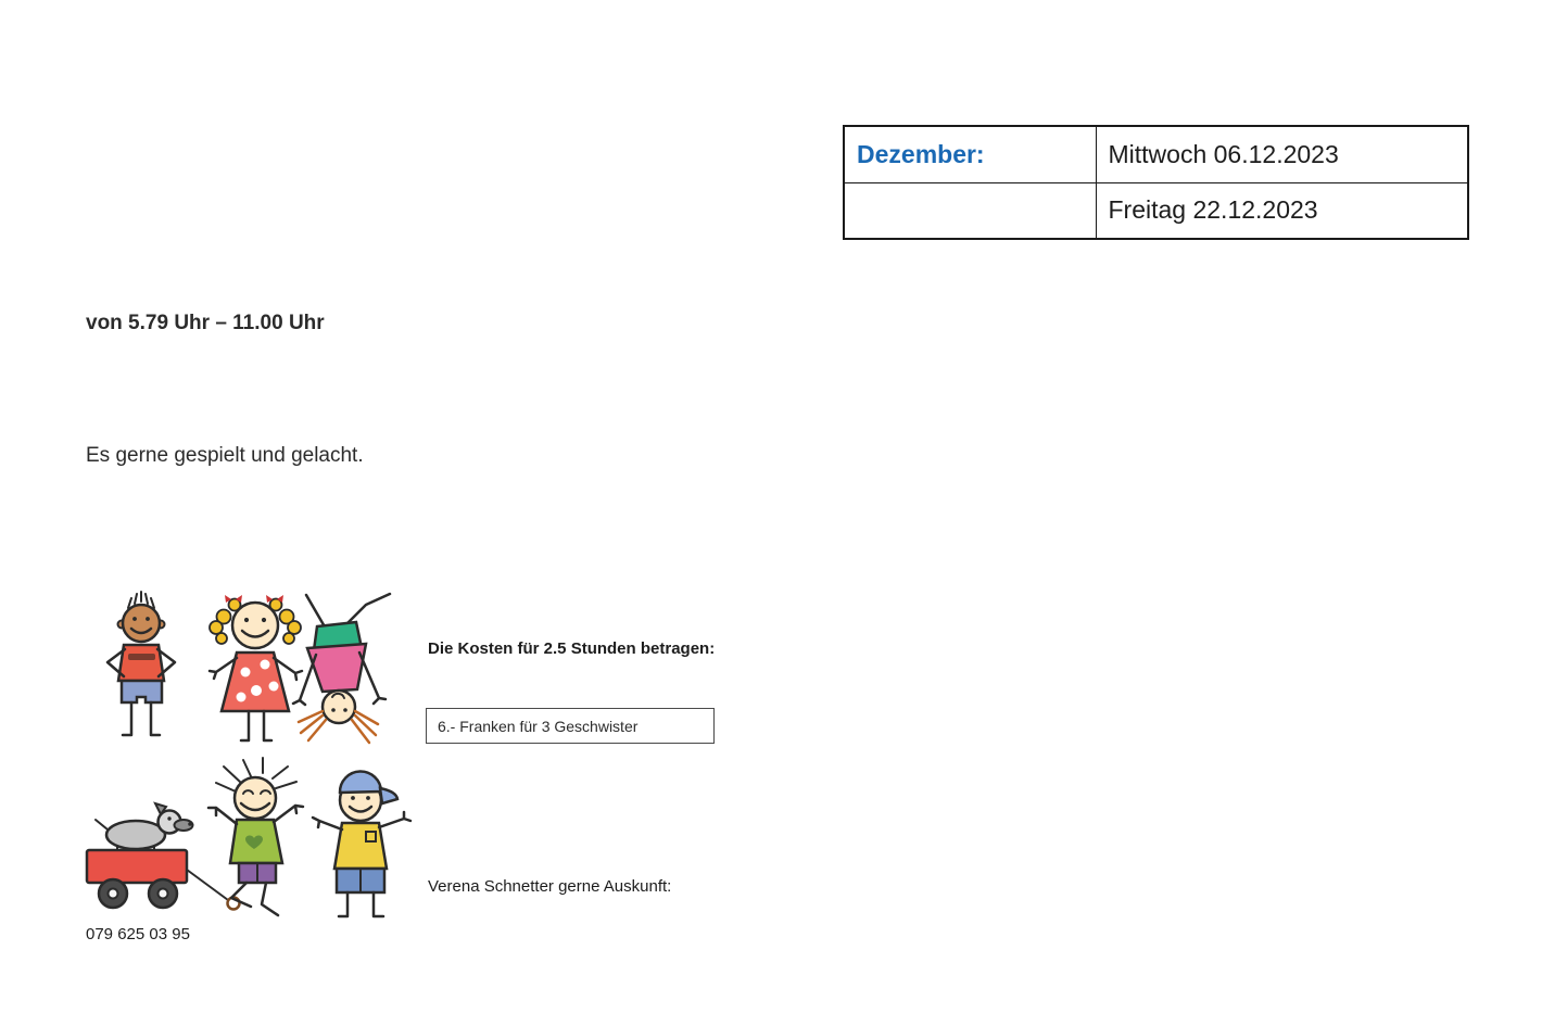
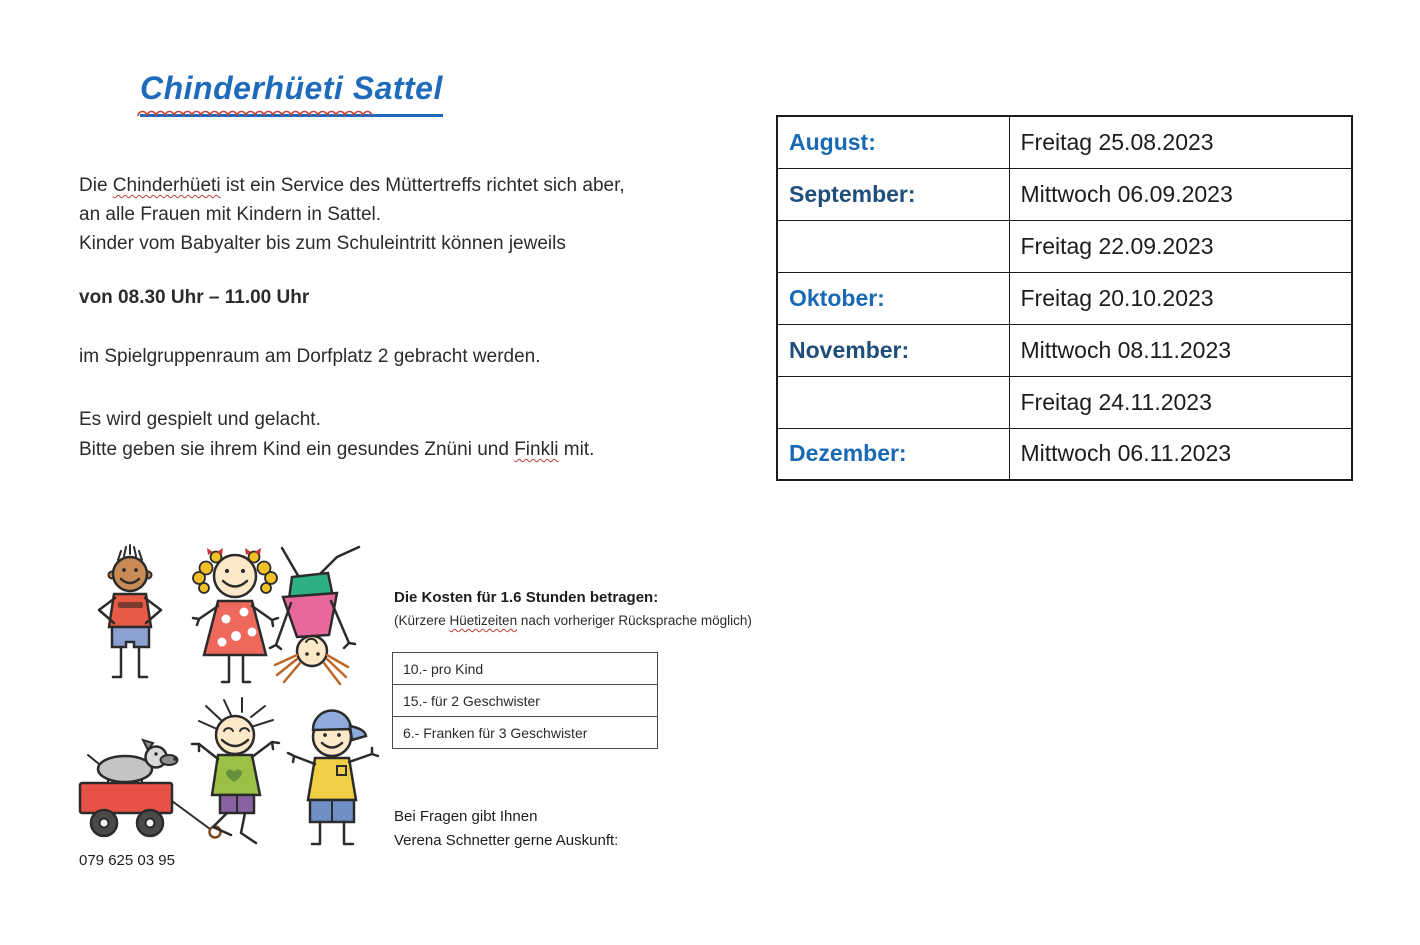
+ Chinderhüeti Sattel
+ Die Chinderhüeti ist ein Service des Müttertreffs richtet sich aber,
+ an alle Frauen mit Kindern in Sattel.
+ Kinder vom Babyalter bis zum Schuleintritt können jeweils
- von 5.79 Uhr – 11.00 Uhr
+ von 08.30 Uhr – 11.00 Uhr
+ im Spielgruppenraum am Dorfplatz 2 gebracht werden.
- Es gerne gespielt und gelacht.
+ Es wird gespielt und gelacht.
+ Bitte geben sie ihrem Kind ein gesundes Znüni und Finkli mit.
+ August:	Freitag 25.08.2023
+ September:	Mittwoch 06.09.2023
+ 	Freitag 22.09.2023
+ Oktober:	Freitag 20.10.2023
+ November:	Mittwoch 08.11.2023
+ 	Freitag 24.11.2023
- Dezember:	Mittwoch 06.12.2023
+ Dezember:	Mittwoch 06.11.2023
- 	Freitag 22.12.2023
- Die Kosten für 2.5 Stunden betragen:
+ Die Kosten für 1.6 Stunden betragen:
+ (Kürzere Hüetizeiten nach vorheriger Rücksprache möglich)
+ 10.- pro Kind
+ 15.- für 2 Geschwister
  6.- Franken für 3 Geschwister
+ Bei Fragen gibt Ihnen
  Verena Schnetter gerne Auskunft:
  079 625 03 95
